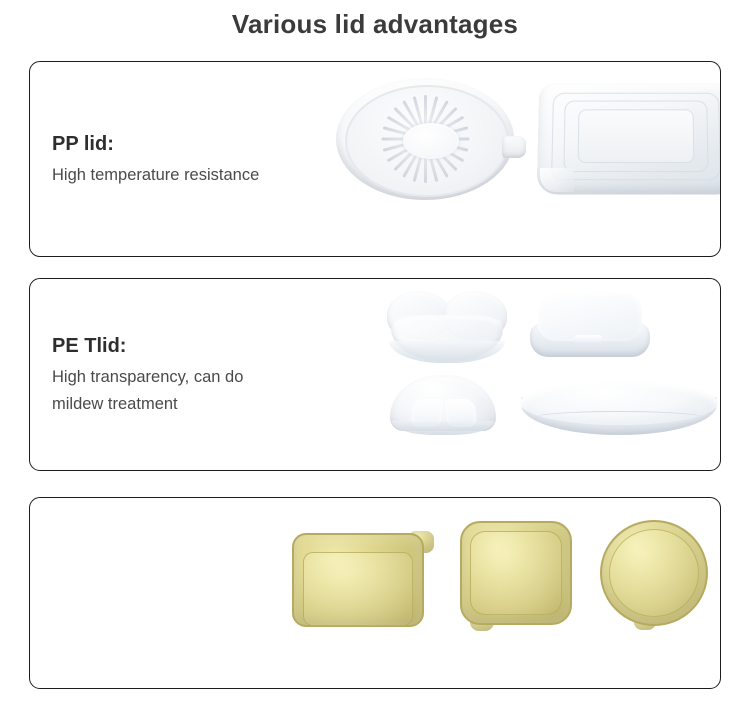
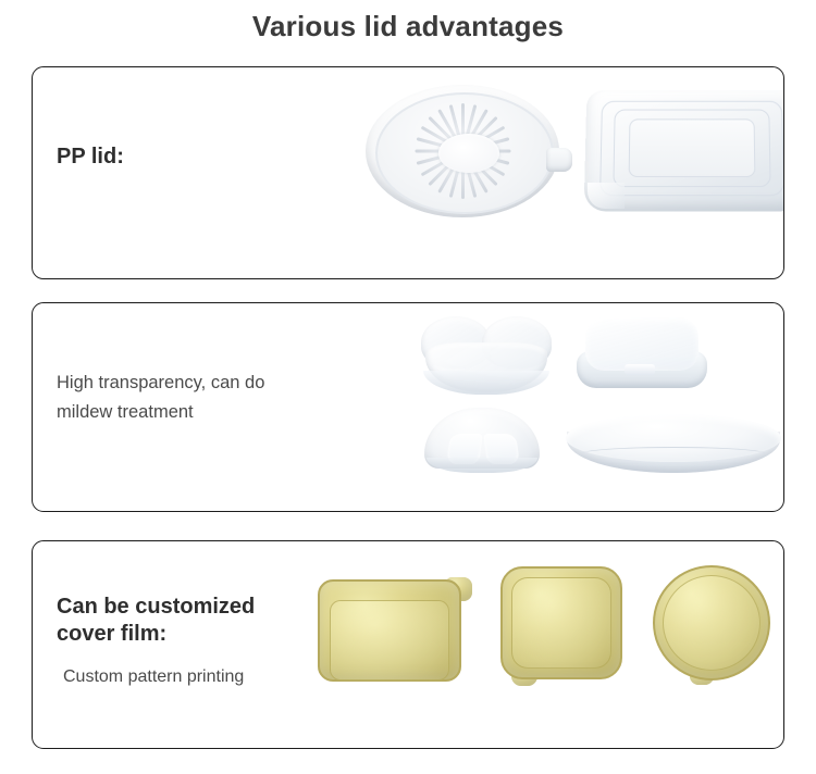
  Various lid advantages
  PP lid:
- High temperature resistance
- PE Tlid:
  High transparency, can do
  mildew treatment
+ Can be customized
+ cover film:
+ Custom pattern printing
